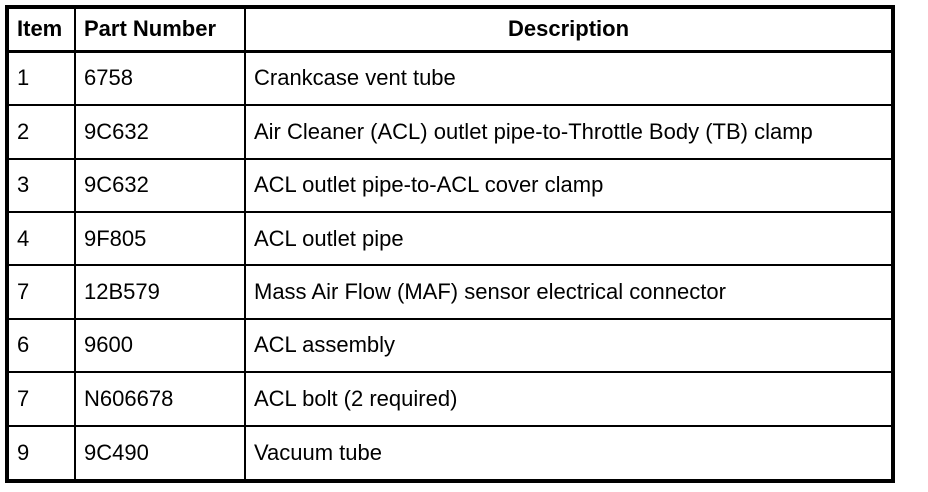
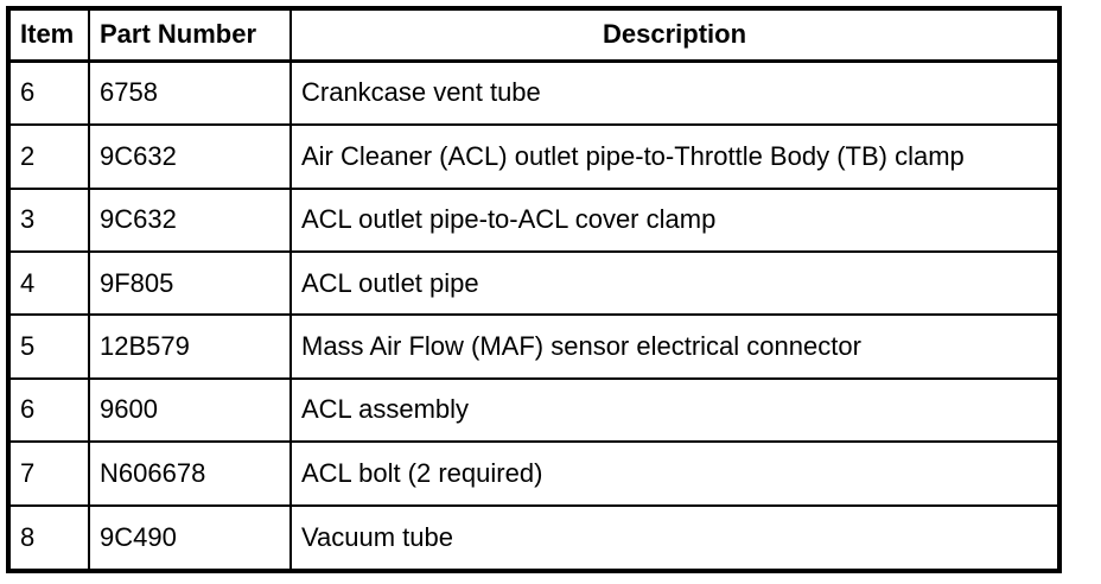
  Item	Part Number	Description
- 1	6758	Crankcase vent tube
+ 6	6758	Crankcase vent tube
  2	9C632	Air Cleaner (ACL) outlet pipe-to-Throttle Body (TB) clamp
  3	9C632	ACL outlet pipe-to-ACL cover clamp
  4	9F805	ACL outlet pipe
- 7	12B579	Mass Air Flow (MAF) sensor electrical connector
+ 5	12B579	Mass Air Flow (MAF) sensor electrical connector
  6	9600	ACL assembly
  7	N606678	ACL bolt (2 required)
- 9	9C490	Vacuum tube
+ 8	9C490	Vacuum tube
